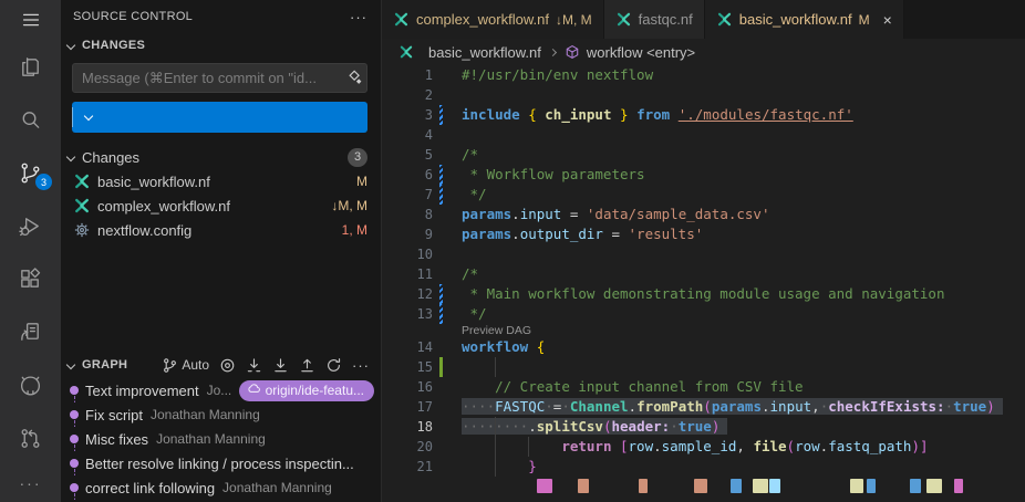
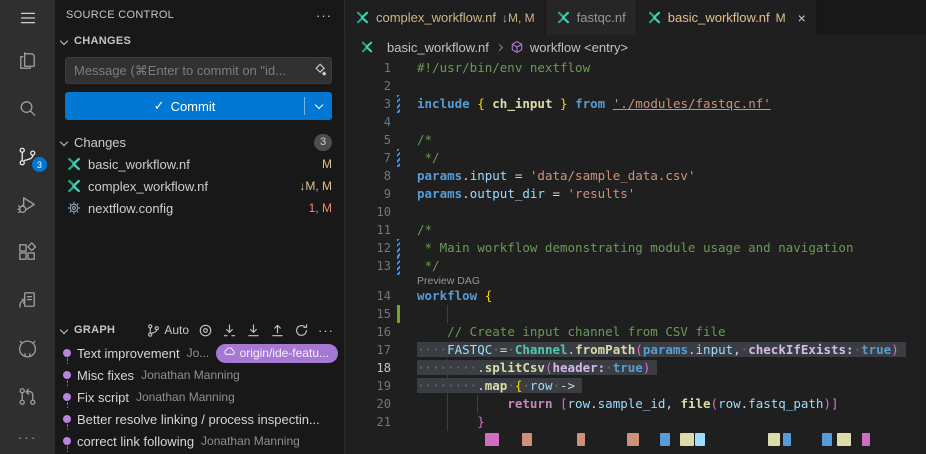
  3
  ···
  SOURCE CONTROL
  ···
  CHANGES
  Message (⌘Enter to commit on "id...
+ ✓
+ Commit
  Changes
  3
  basic_workflow.nf
  M
  complex_workflow.nf
  ↓M, M
  nextflow.config
  1, M
  GRAPH
  Auto
  ···
  Text improvement
  Jo...
  origin/ide-featu...
- Fix script
+ Misc fixes
  Jonathan Manning
- Misc fixes
+ Fix script
  Jonathan Manning
  Better resolve linking / process inspectin...
  correct link following
  Jonathan Manning
  complex_workflow.nf
  ↓M, M
  fastqc.nf
  basic_workflow.nf
  M
  ×
  basic_workflow.nf
  workflow <entry>
  1
  #!/usr/bin/env nextflow
  2
  3
  include { ch_input } from './modules/fastqc.nf'
  4
  5
  /*
- 6
- * Workflow parameters
  7
  */
  8
  params.input = 'data/sample_data.csv'
  9
  params.output_dir = 'results'
  10
  11
  /*
  12
  * Main workflow demonstrating module usage and navigation
  13
  */
  Preview DAG
  14
  workflow {
  15
  16
  // Create input channel from CSV file
  17
  ····FASTQC·=·Channel.fromPath(params.input,·checkIfExists:·true)
  18
  ········.splitCsv(header:·true)
+ 19
+ ········.map·{·row·->
  20
  return [row.sample_id, file(row.fastq_path)]
  21
  }
